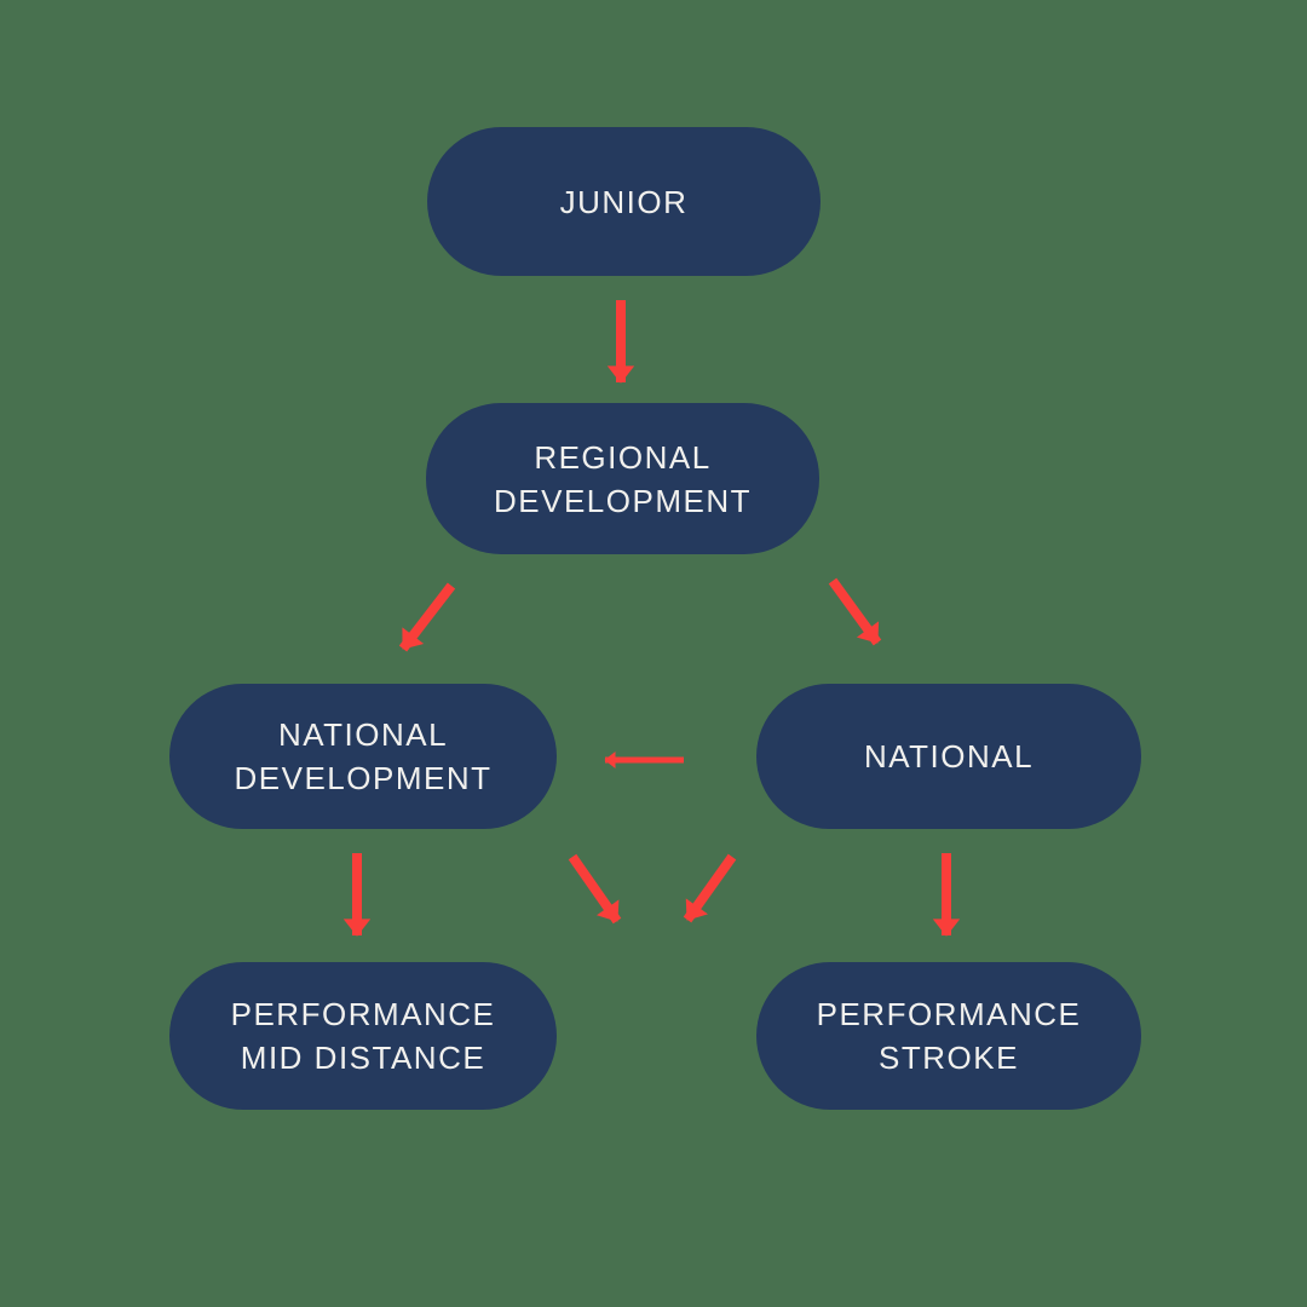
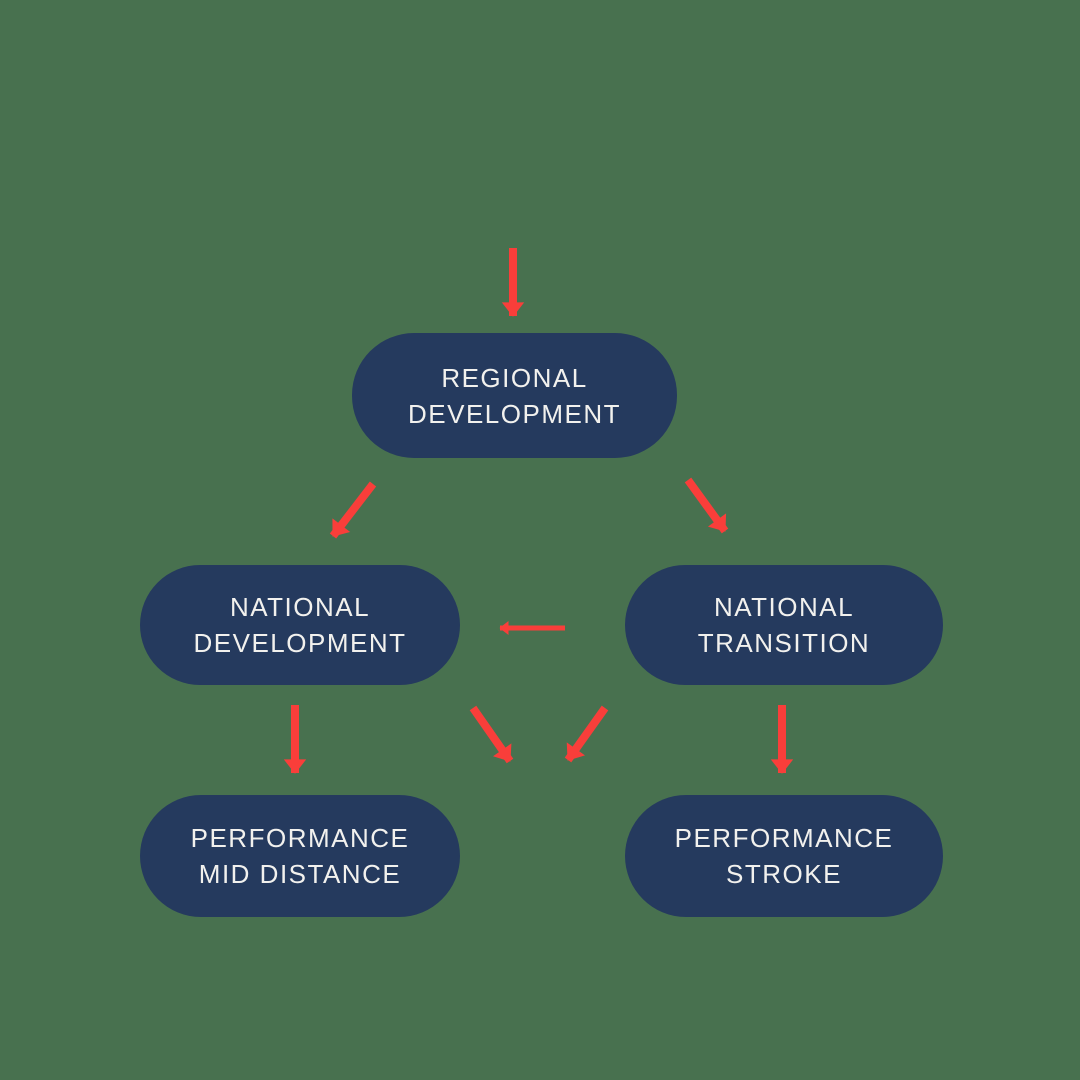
- JUNIOR
  REGIONAL
  DEVELOPMENT
  NATIONAL
  DEVELOPMENT
  NATIONAL
+ TRANSITION
  PERFORMANCE
  MID DISTANCE
  PERFORMANCE
  STROKE
